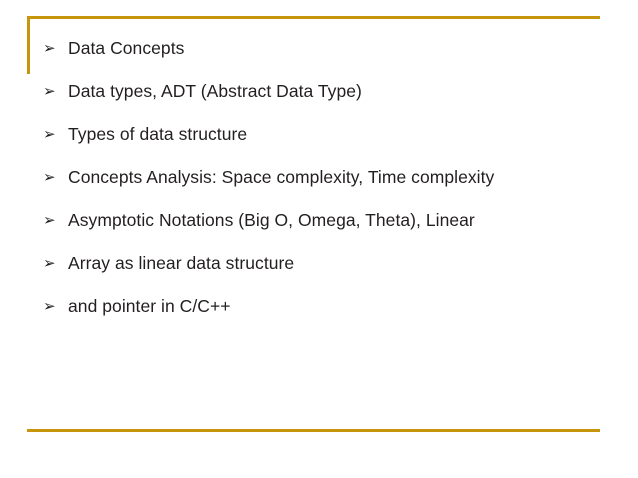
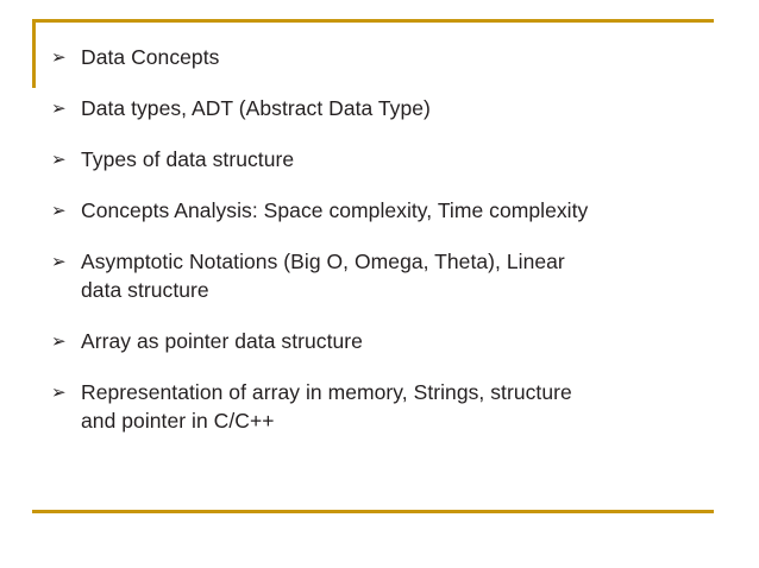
  ➢
  Data Concepts
  ➢
  Data types, ADT (Abstract Data Type)
  ➢
  Types of data structure
  ➢
  Concepts Analysis: Space complexity, Time complexity
  ➢
  Asymptotic Notations (Big O, Omega, Theta), Linear
+ data structure
  ➢
- Array as linear data structure
+ Array as pointer data structure
  ➢
+ Representation of array in memory, Strings, structure
  and pointer in C/C++
